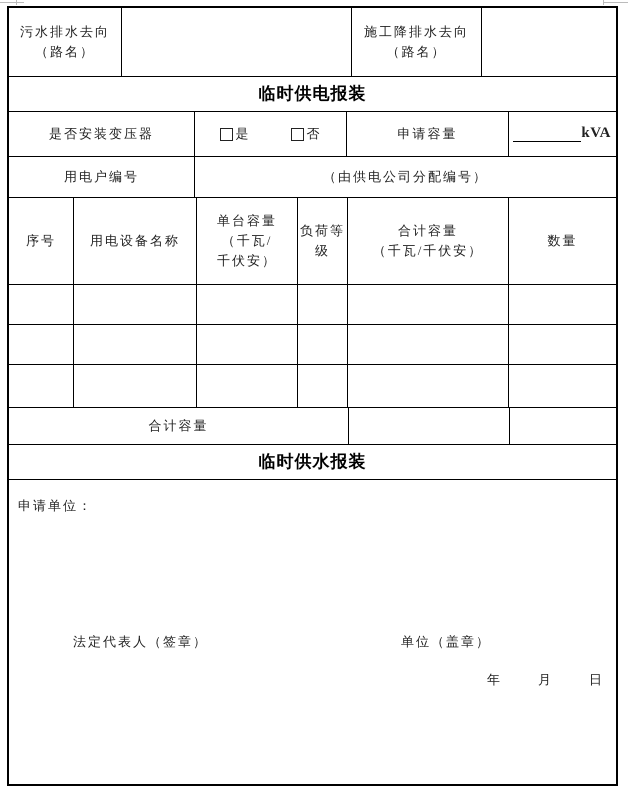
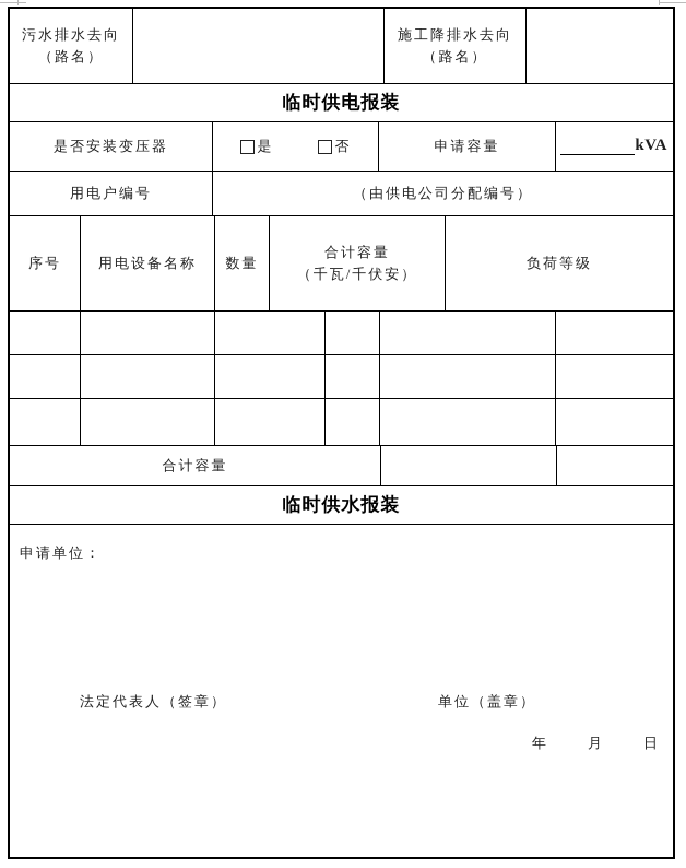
  污水排水去向
  （路名）
  施工降排水去向
  （路名）
  临时供电报装
  是否安装变压器
  是
  否
  申请容量
  kVA
  用电户编号
  （由供电公司分配编号）
  序号
  用电设备名称
- 单台容量
- （千瓦/
- 千伏安）
- 负荷等级
+ 数量
  合计容量
  （千瓦/千伏安）
- 数量
+ 负荷等级
  合计容量
  临时供水报装
  申请单位：
  法定代表人（签章）
  单位（盖章）
  年 月 日
